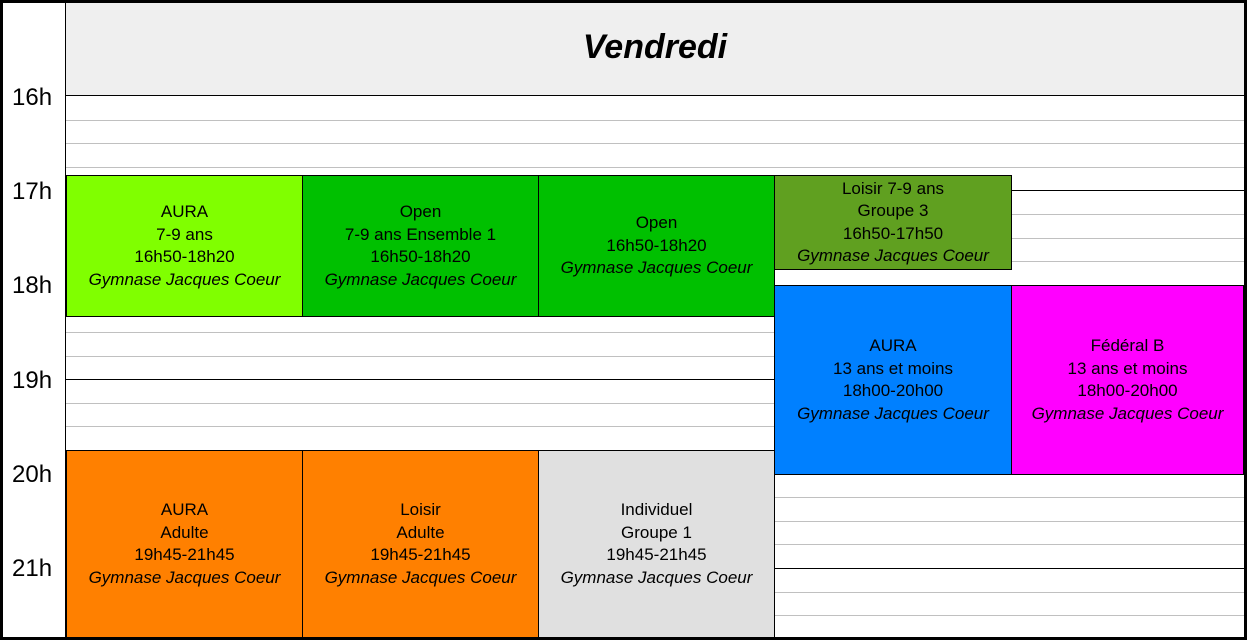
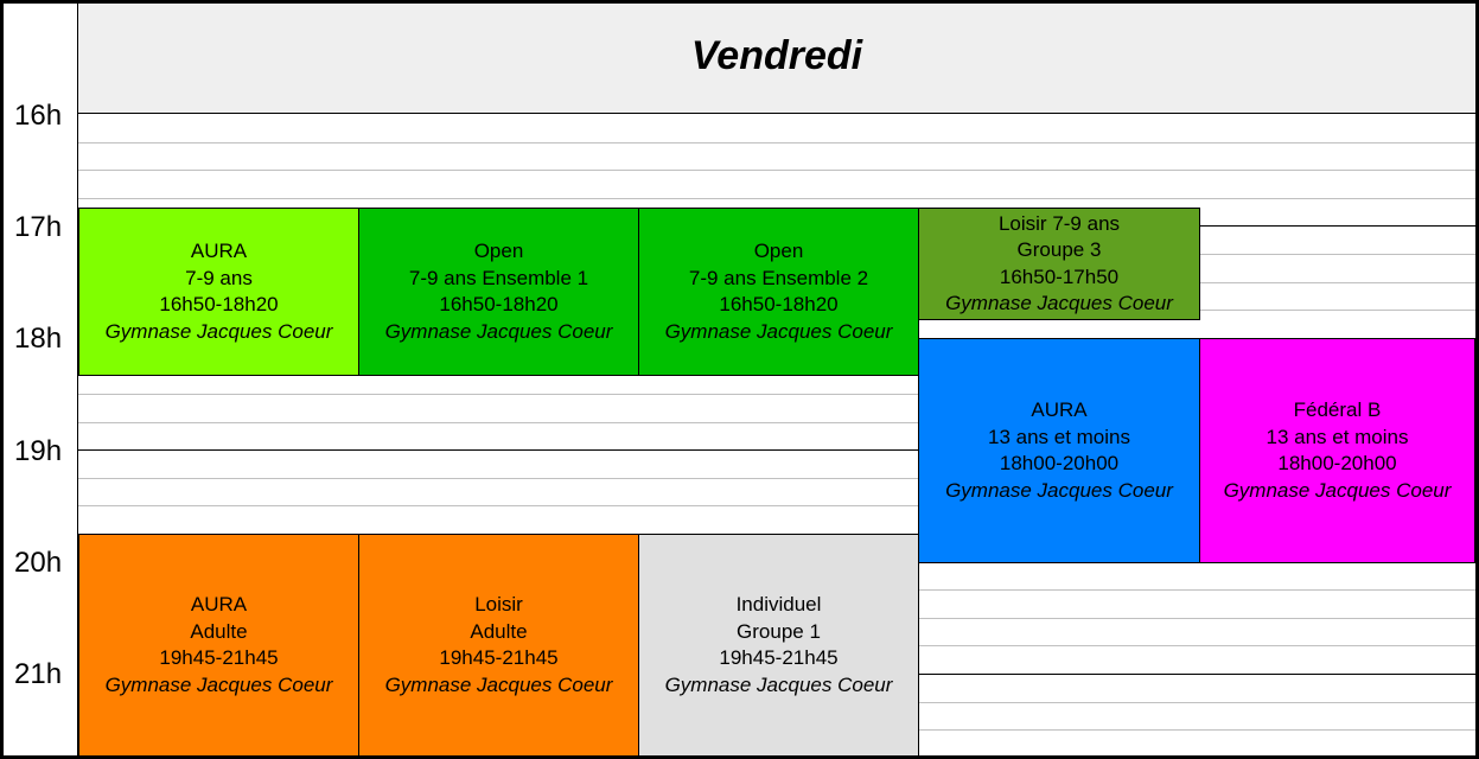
  Vendredi
  16h
  17h
  18h
  19h
  20h
  21h
  AURA
  7-9 ans
  16h50-18h20
  Gymnase Jacques Coeur
  Open
  7-9 ans Ensemble 1
  16h50-18h20
  Gymnase Jacques Coeur
  Open
+ 7-9 ans Ensemble 2
  16h50-18h20
  Gymnase Jacques Coeur
  Loisir 7-9 ans
  Groupe 3
  16h50-17h50
  Gymnase Jacques Coeur
  AURA
  13 ans et moins
  18h00-20h00
  Gymnase Jacques Coeur
  Fédéral B
  13 ans et moins
  18h00-20h00
  Gymnase Jacques Coeur
  AURA
  Adulte
  19h45-21h45
  Gymnase Jacques Coeur
  Loisir
  Adulte
  19h45-21h45
  Gymnase Jacques Coeur
  Individuel
  Groupe 1
  19h45-21h45
  Gymnase Jacques Coeur
